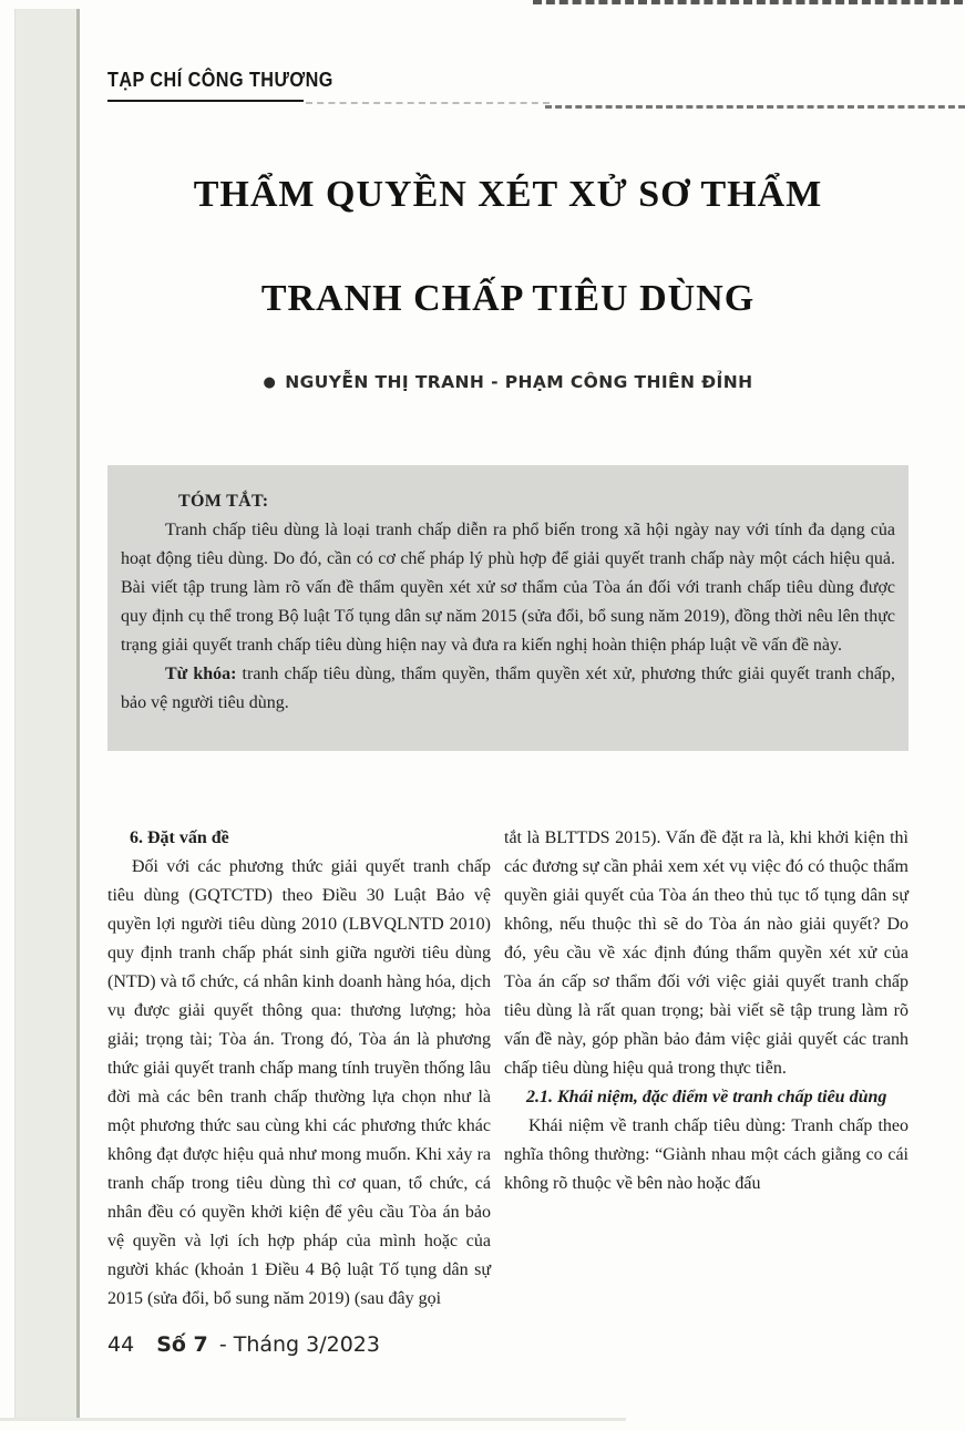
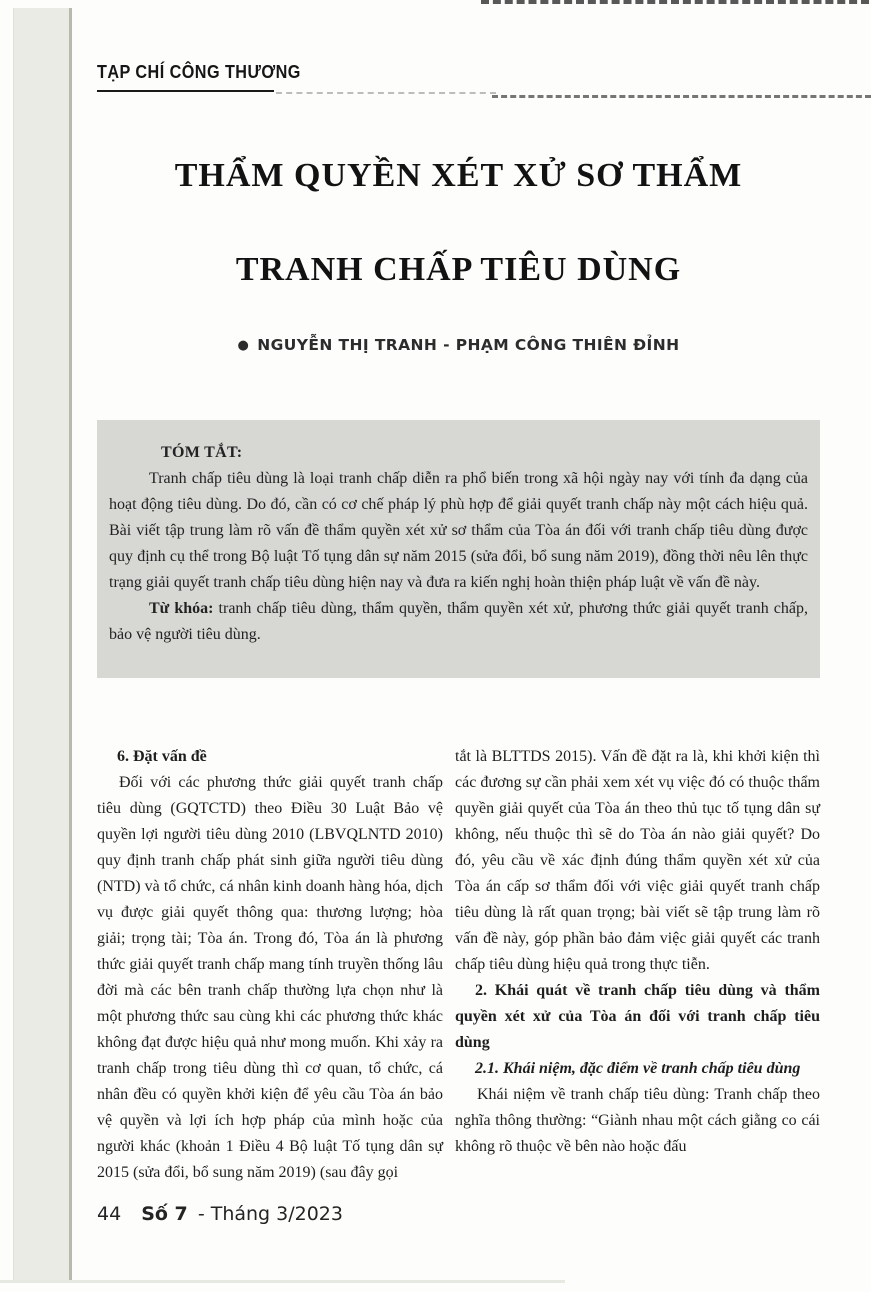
  TẠP CHÍ CÔNG THƯƠNG
  THẨM QUYỀN XÉT XỬ SƠ THẨM
  TRANH CHẤP TIÊU DÙNG
  ● NGUYỄN THỊ TRANH - PHẠM CÔNG THIÊN ĐỈNH
  TÓM TẮT:
  Tranh chấp tiêu dùng là loại tranh chấp diễn ra phổ biến trong xã hội ngày nay với tính đa dạng của hoạt động tiêu dùng. Do đó, cần có cơ chế pháp lý phù hợp để giải quyết tranh chấp này một cách hiệu quả. Bài viết tập trung làm rõ vấn đề thẩm quyền xét xử sơ thẩm của Tòa án đối với tranh chấp tiêu dùng được quy định cụ thể trong Bộ luật Tố tụng dân sự năm 2015 (sửa đổi, bổ sung năm 2019), đồng thời nêu lên thực trạng giải quyết tranh chấp tiêu dùng hiện nay và đưa ra kiến nghị hoàn thiện pháp luật về vấn đề này.
  Từ khóa: tranh chấp tiêu dùng, thẩm quyền, thẩm quyền xét xử, phương thức giải quyết tranh chấp, bảo vệ người tiêu dùng.
  6. Đặt vấn đề
  Đối với các phương thức giải quyết tranh chấp tiêu dùng (GQTCTD) theo Điều 30 Luật Bảo vệ quyền lợi người tiêu dùng 2010 (LBVQLNTD 2010) quy định tranh chấp phát sinh giữa người tiêu dùng (NTD) và tổ chức, cá nhân kinh doanh hàng hóa, dịch vụ được giải quyết thông qua: thương lượng; hòa giải; trọng tài; Tòa án. Trong đó, Tòa án là phương thức giải quyết tranh chấp mang tính truyền thống lâu đời mà các bên tranh chấp thường lựa chọn như là một phương thức sau cùng khi các phương thức khác không đạt được hiệu quả như mong muốn. Khi xảy ra tranh chấp trong tiêu dùng thì cơ quan, tổ chức, cá nhân đều có quyền khởi kiện để yêu cầu Tòa án bảo vệ quyền và lợi ích hợp pháp của mình hoặc của người khác (khoản 1 Điều 4 Bộ luật Tố tụng dân sự 2015 (sửa đổi, bổ sung năm 2019) (sau đây gọi
  tắt là BLTTDS 2015). Vấn đề đặt ra là, khi khởi kiện thì các đương sự cần phải xem xét vụ việc đó có thuộc thẩm quyền giải quyết của Tòa án theo thủ tục tố tụng dân sự không, nếu thuộc thì sẽ do Tòa án nào giải quyết? Do đó, yêu cầu về xác định đúng thẩm quyền xét xử của Tòa án cấp sơ thẩm đối với việc giải quyết tranh chấp tiêu dùng là rất quan trọng; bài viết sẽ tập trung làm rõ vấn đề này, góp phần bảo đảm việc giải quyết các tranh chấp tiêu dùng hiệu quả trong thực tiễn.
+ 2. Khái quát về tranh chấp tiêu dùng và thẩm quyền xét xử của Tòa án đối với tranh chấp tiêu dùng
  2.1. Khái niệm, đặc điểm về tranh chấp tiêu dùng
  Khái niệm về tranh chấp tiêu dùng: Tranh chấp theo nghĩa thông thường: “Giành nhau một cách giằng co cái không rõ thuộc về bên nào hoặc đấu
  44 Số 7 - Tháng 3/2023
